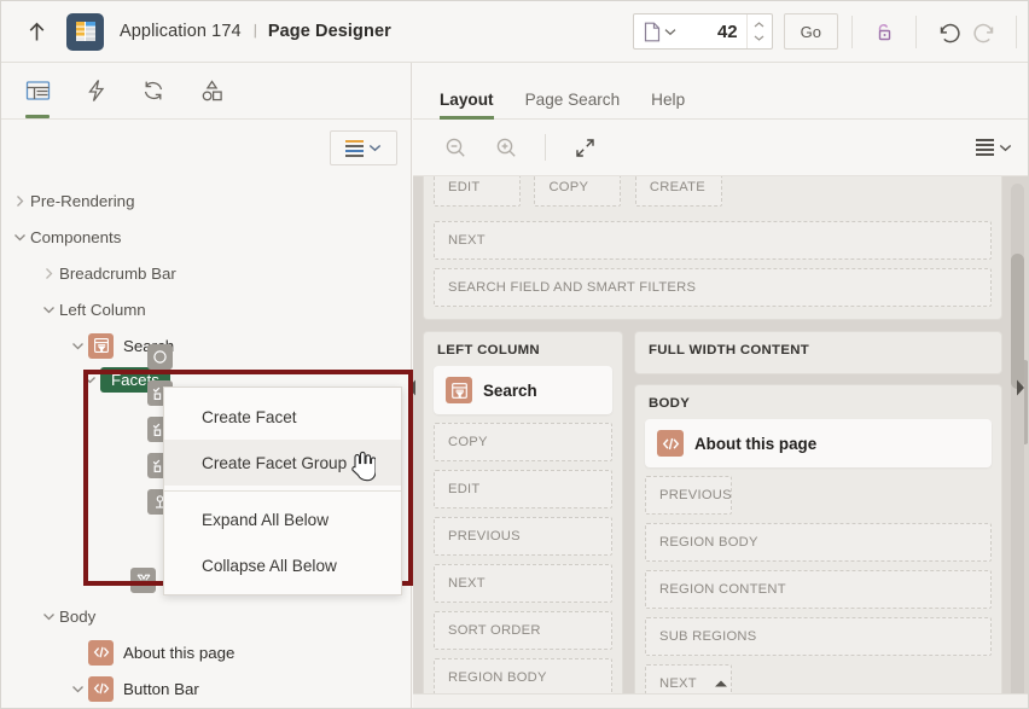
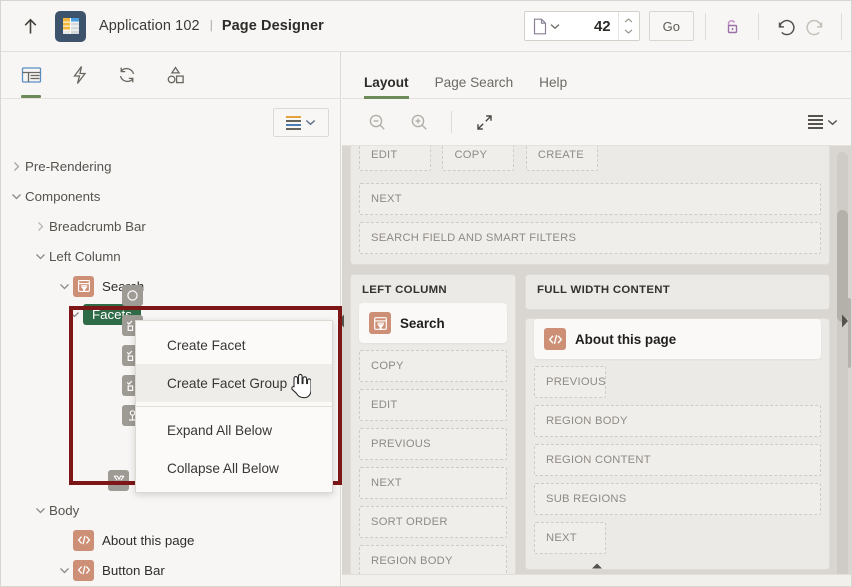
- Application 174
+ Application 102
  Page Designer
  42
  Go
  Pre-Rendering
  Components
  Breadcrumb Bar
  Left Column
  Facets
  Body
  About this page
  Button Bar
  Create Facet
  Create Facet Group
  Expand All Below
  Collapse All Below
  Layout
  Page Search
  Help
  EDIT COPY CREATE
  NEXT
  SEARCH FIELD AND SMART FILTERS
  LEFT COLUMN
  Search
  COPY
  EDIT
  PREVIOUS
  NEXT
  SORT ORDER
  REGION BODY
  FULL WIDTH CONTENT
- BODY
  About this page
  PREVIOUS
  REGION BODY
  REGION CONTENT
  SUB REGIONS
  NEXT
